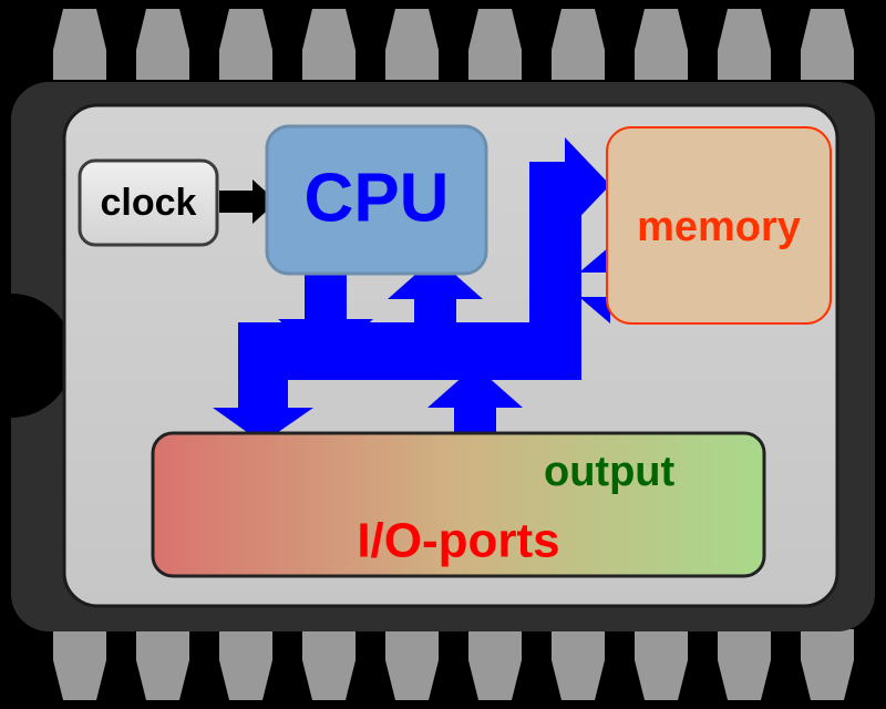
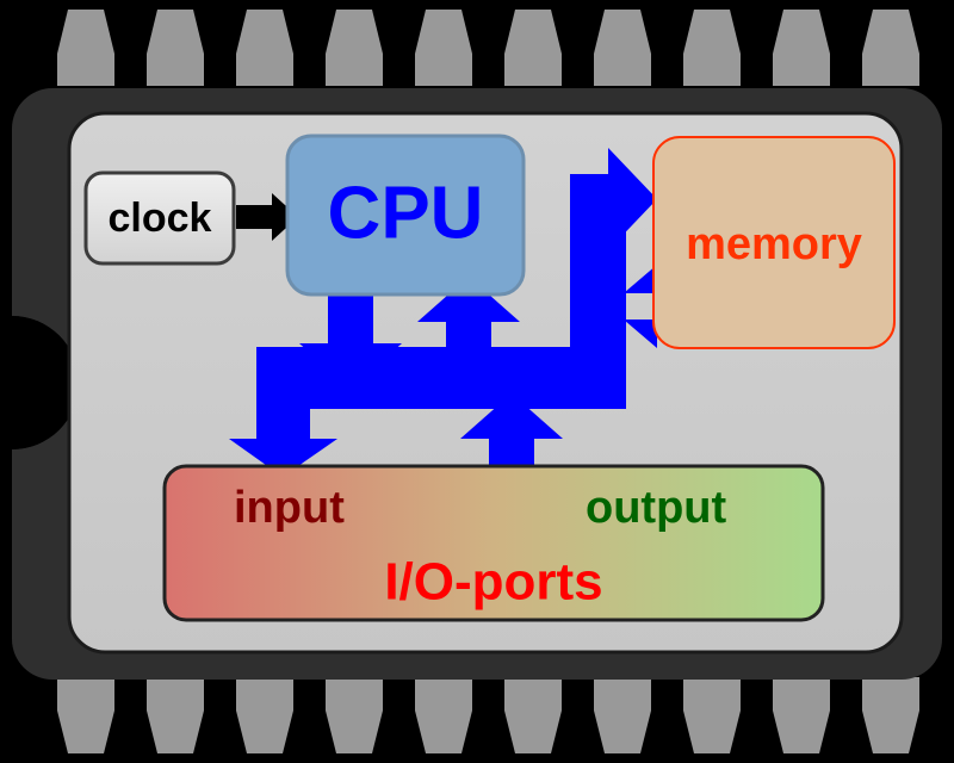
  clock
  CPU
  memory
+ input
  output
  I/O-ports
